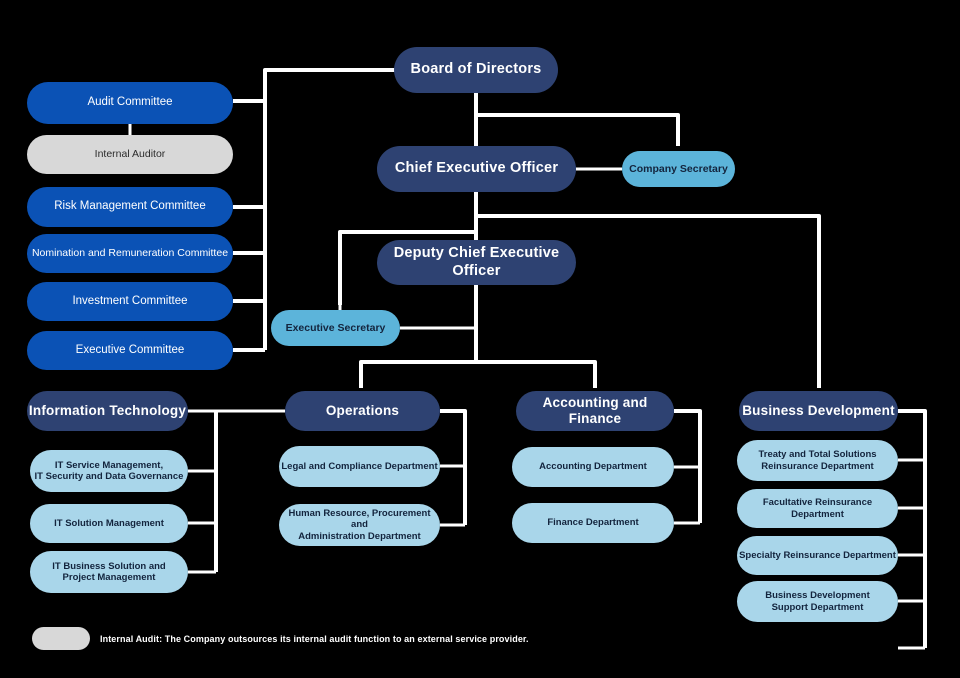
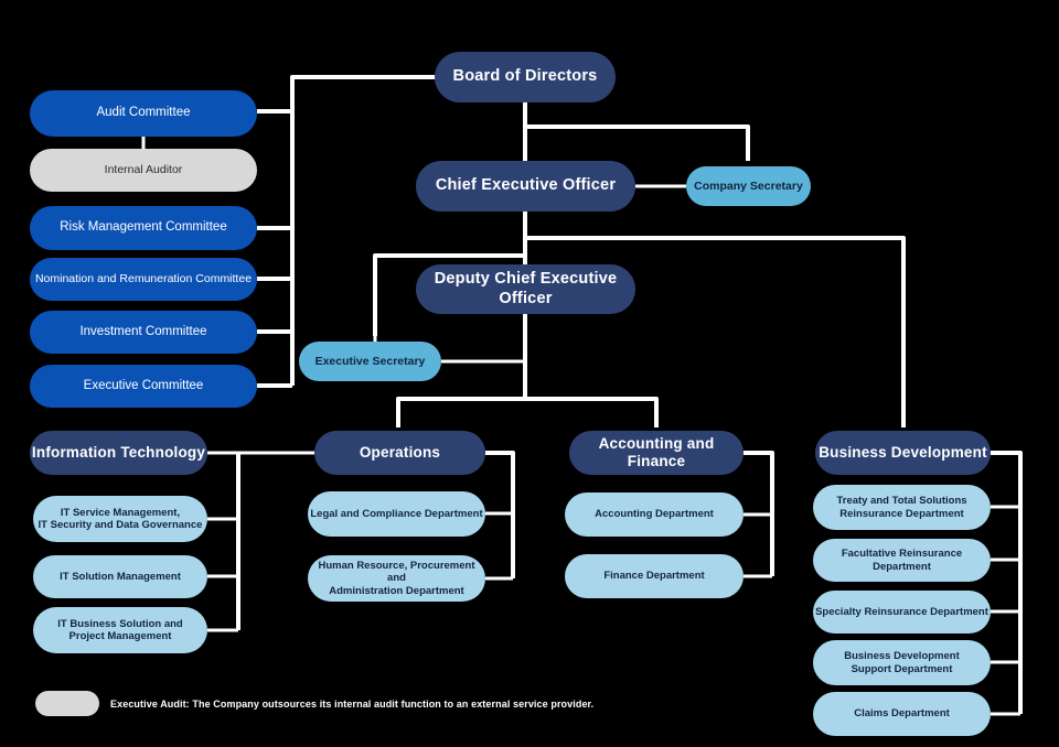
  Board of Directors
  Chief Executive Officer
  Company Secretary
  Deputy Chief Executive Officer
  Executive Secretary
  Audit Committee
  Internal Auditor
  Risk Management Committee
  Nomination and Remuneration Committee
  Investment Committee
  Executive Committee
  Information Technology
  Operations
  Accounting and Finance
  Business Development
  IT Service Management,
  IT Security and Data Governance
  IT Solution Management
  IT Business Solution and
  Project Management
  Legal and Compliance Department
  Human Resource, Procurement and
  Administration Department
  Accounting Department
  Finance Department
  Treaty and Total Solutions
  Reinsurance Department
  Facultative Reinsurance Department
  Specialty Reinsurance Department
  Business Development
  Support Department
+ Claims Department
- Internal Audit: The Company outsources its internal audit function to an external service provider.
+ Executive Audit: The Company outsources its internal audit function to an external service provider.
